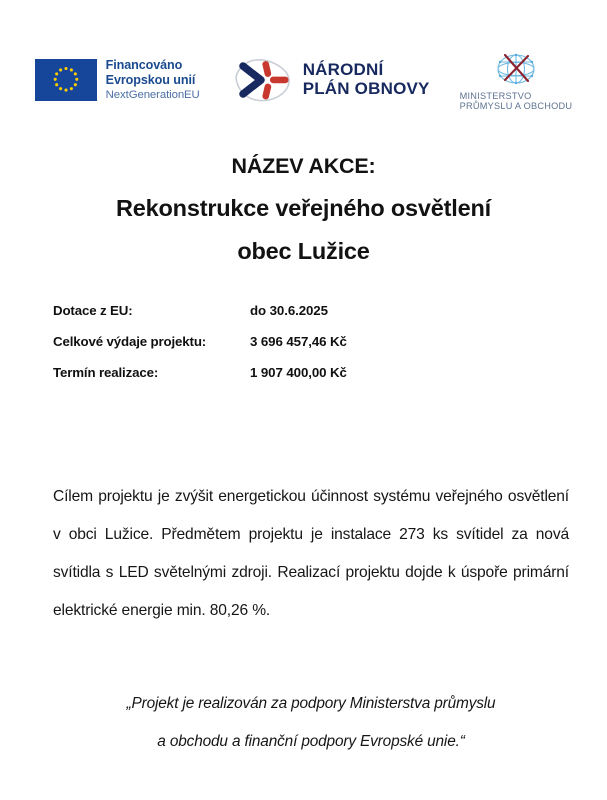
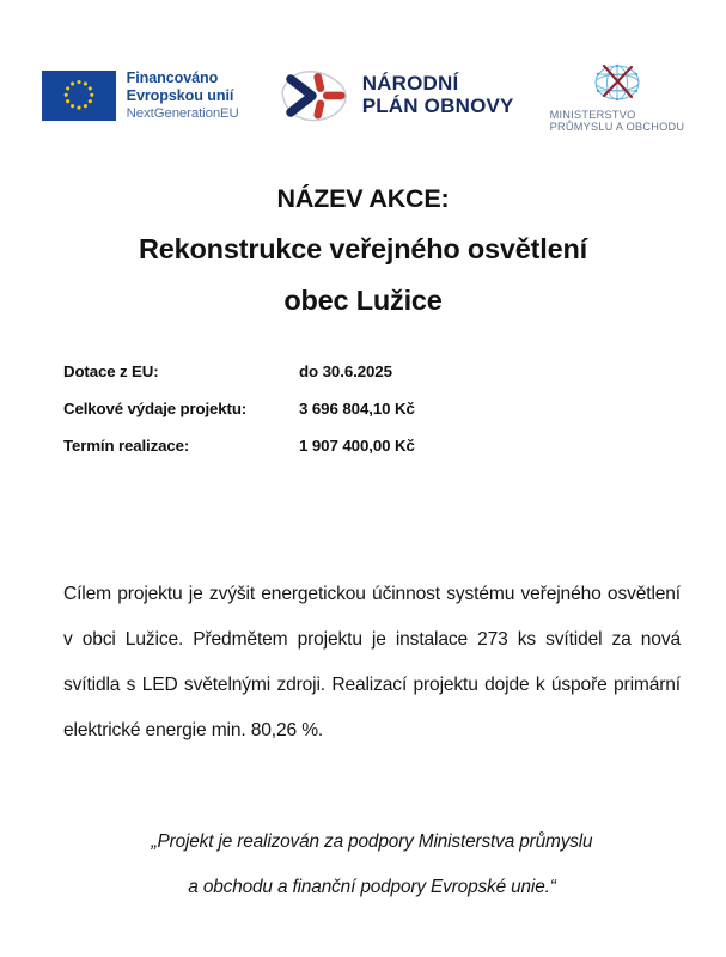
  Financováno
  Evropskou unií
  NextGenerationEU
  NÁRODNÍ
  PLÁN OBNOVY
  MINISTERSTVO
  PRŮMYSLU A OBCHODU
  NÁZEV AKCE:
  Rekonstrukce veřejného osvětlení
  obec Lužice
  Dotace z EU:
  do 30.6.2025
  Celkové výdaje projektu:
- 3 696 457,46 Kč
+ 3 696 804,10 Kč
  Termín realizace:
  1 907 400,00 Kč
  Cílem projektu je zvýšit energetickou účinnost systému veřejného osvětlení v obci Lužice. Předmětem projektu je instalace 273 ks svítidel za nová svítidla s LED světelnými zdroji. Realizací projektu dojde k úspoře primární elektrické energie min. 80,26 %.
  „Projekt je realizován za podpory Ministerstva průmyslu
  a obchodu a finanční podpory Evropské unie.“
